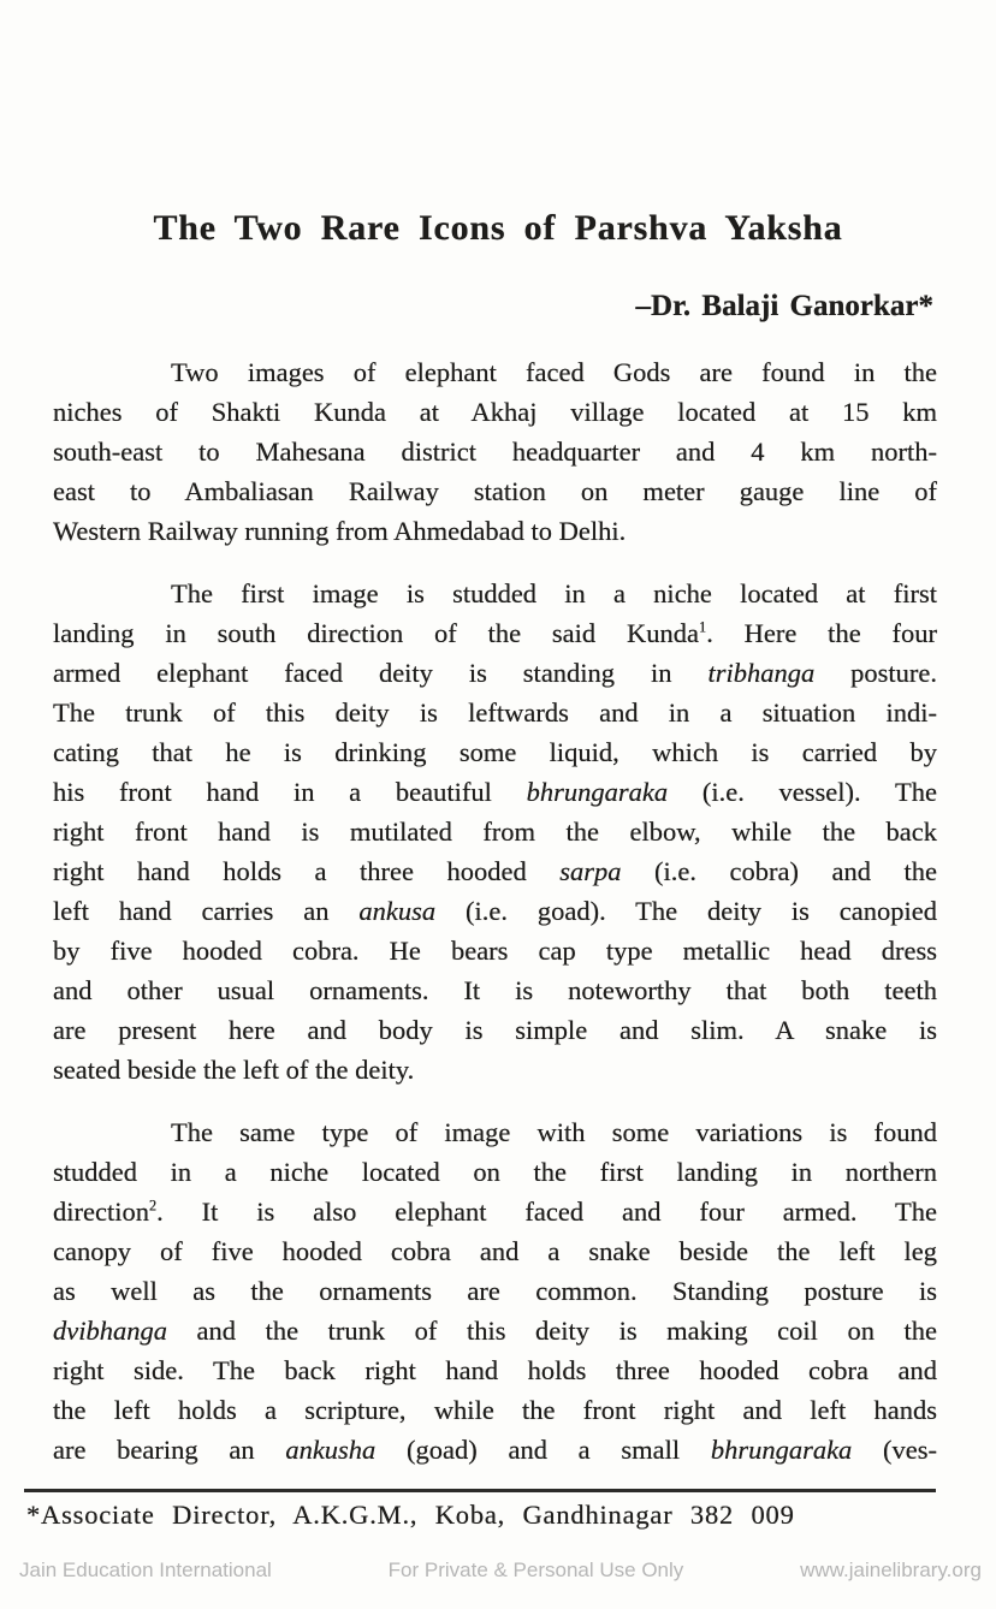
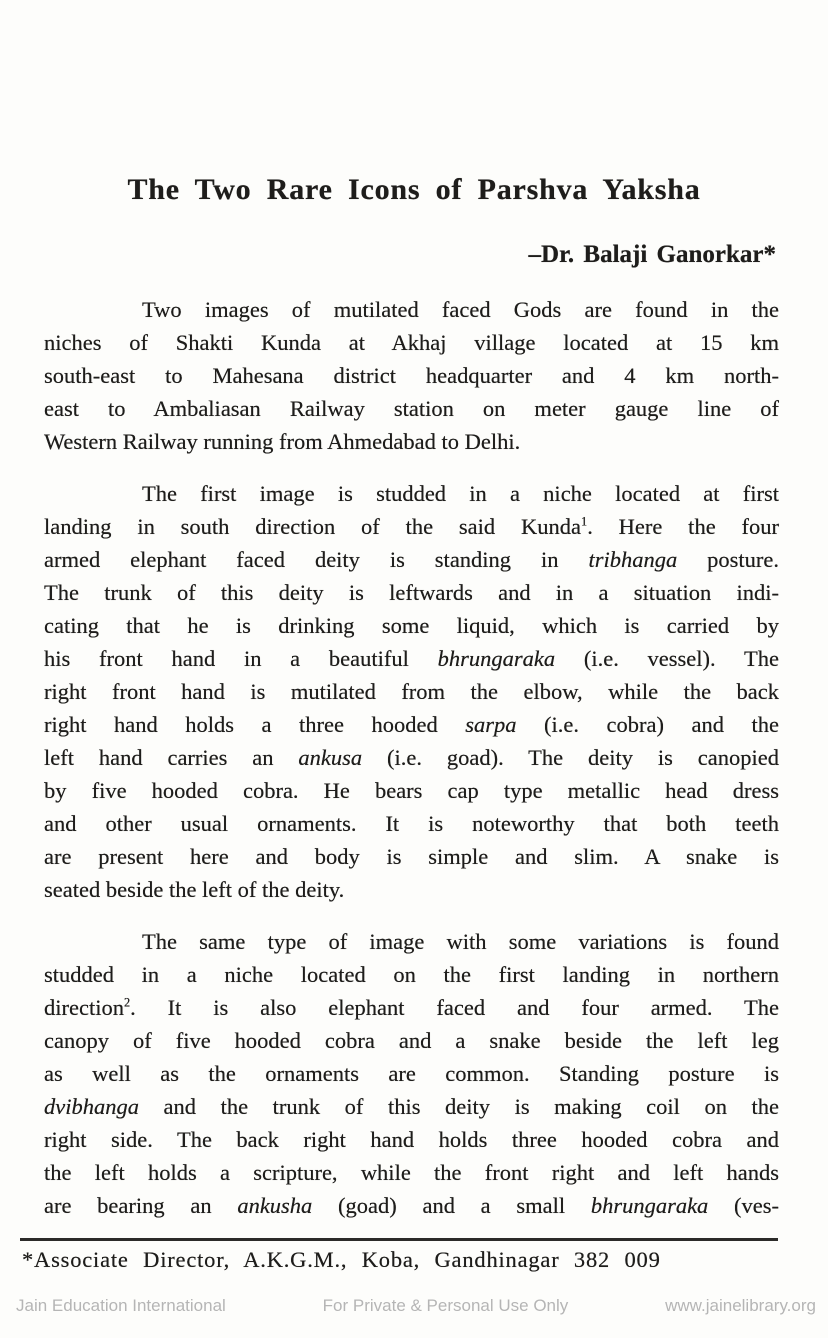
  The Two Rare Icons of Parshva Yaksha
  –Dr. Balaji Ganorkar*
- Two images of elephant faced Gods are found in the
+ Two images of mutilated faced Gods are found in the
  niches of Shakti Kunda at Akhaj village located at 15 km
  south-east to Mahesana district headquarter and 4 km north-
  east to Ambaliasan Railway station on meter gauge line of
  Western Railway running from Ahmedabad to Delhi.
  The first image is studded in a niche located at first
  landing in south direction of the said Kunda1. Here the four
  armed elephant faced deity is standing in tribhanga posture.
  The trunk of this deity is leftwards and in a situation indi-
  cating that he is drinking some liquid, which is carried by
  his front hand in a beautiful bhrungaraka (i.e. vessel). The
  right front hand is mutilated from the elbow, while the back
  right hand holds a three hooded sarpa (i.e. cobra) and the
  left hand carries an ankusa (i.e. goad). The deity is canopied
  by five hooded cobra. He bears cap type metallic head dress
  and other usual ornaments. It is noteworthy that both teeth
  are present here and body is simple and slim. A snake is
  seated beside the left of the deity.
  The same type of image with some variations is found
  studded in a niche located on the first landing in northern
  direction2. It is also elephant faced and four armed. The
  canopy of five hooded cobra and a snake beside the left leg
  as well as the ornaments are common. Standing posture is
  dvibhanga and the trunk of this deity is making coil on the
  right side. The back right hand holds three hooded cobra and
  the left holds a scripture, while the front right and left hands
  are bearing an ankusha (goad) and a small bhrungaraka (ves-
  *Associate Director, A.K.G.M., Koba, Gandhinagar 382 009
  Jain Education International
  For Private & Personal Use Only
  www.jainelibrary.org
